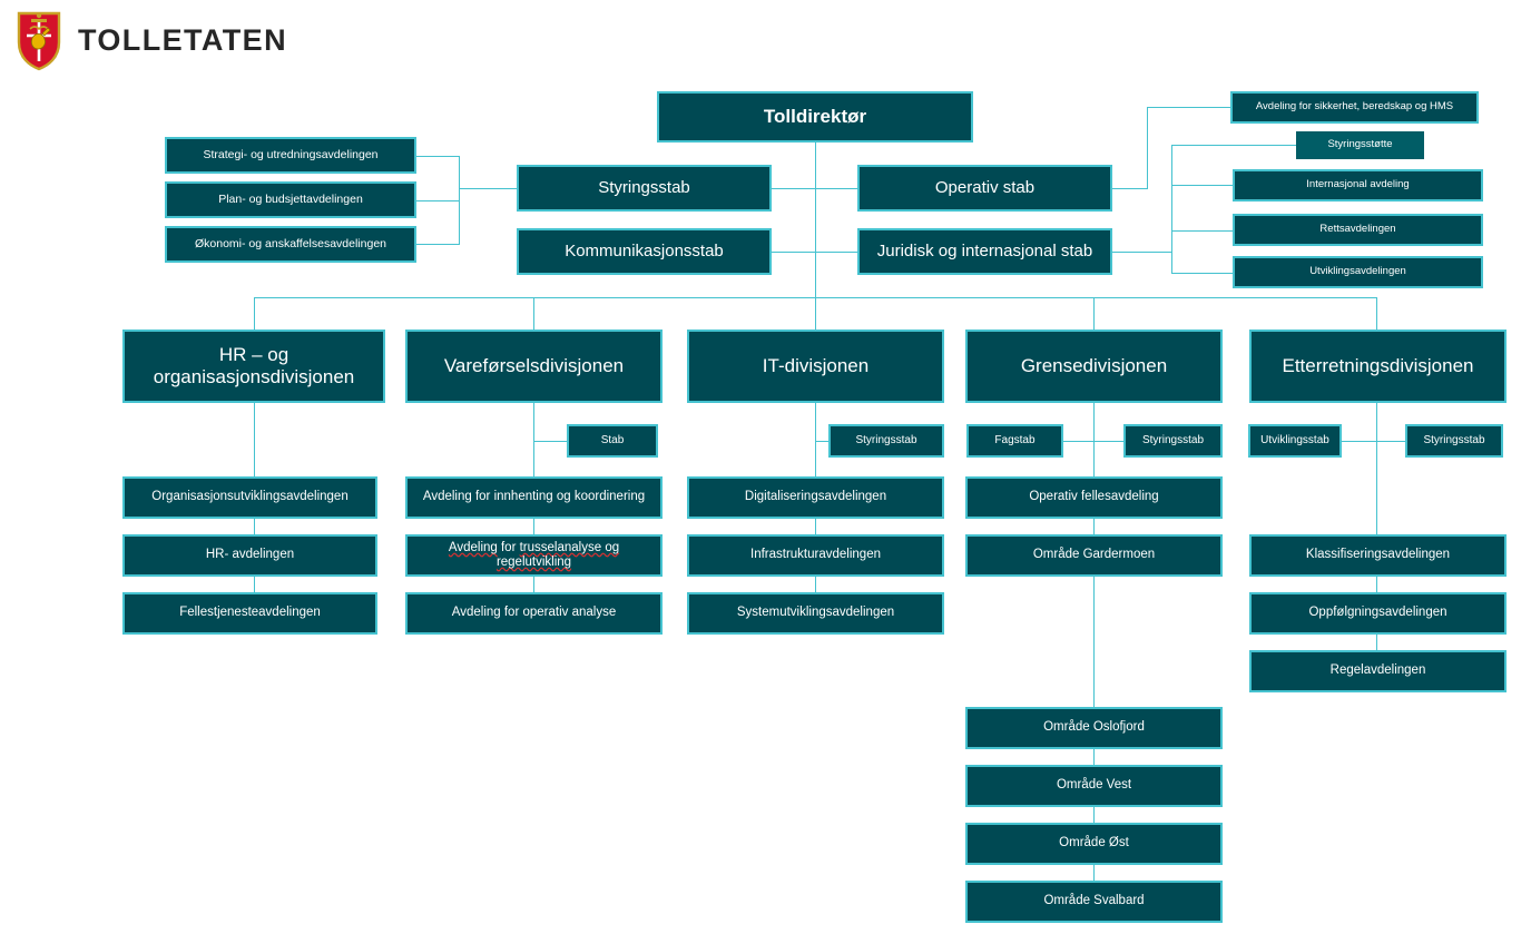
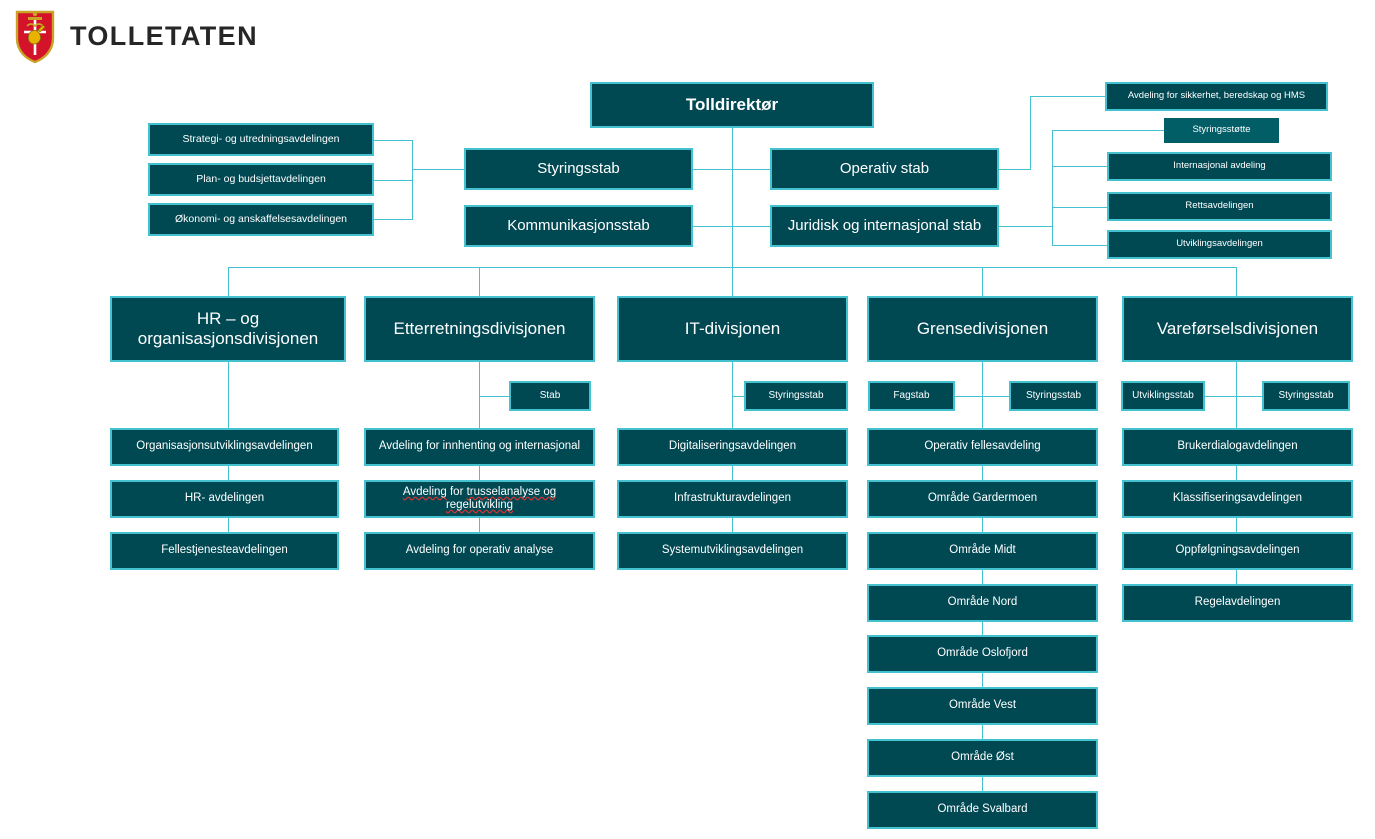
  TOLLETATEN
  Tolldirektør
  Strategi- og utredningsavdelingen
  Plan- og budsjettavdelingen
  Økonomi- og anskaffelsesavdelingen
  Styringsstab
  Operativ stab
  Kommunikasjonsstab
  Juridisk og internasjonal stab
  Avdeling for sikkerhet, beredskap og HMS
  Styringsstøtte
  Internasjonal avdeling
  Rettsavdelingen
  Utviklingsavdelingen
  HR – og organisasjonsdivisjonen
- Vareførselsdivisjonen
+ Etterretningsdivisjonen
  IT-divisjonen
  Grensedivisjonen
- Etterretningsdivisjonen
+ Vareførselsdivisjonen
  Stab
  Styringsstab
  Fagstab
  Styringsstab
  Utviklingsstab
  Styringsstab
  Organisasjonsutviklingsavdelingen
  HR- avdelingen
  Fellestjenesteavdelingen
- Avdeling for innhenting og koordinering
+ Avdeling for innhenting og internasjonal
  Avdeling for trusselanalyse og regelutvikling
  Avdeling for operativ analyse
  Digitaliseringsavdelingen
  Infrastrukturavdelingen
  Systemutviklingsavdelingen
  Operativ fellesavdeling
  Område Gardermoen
+ Område Midt
+ Område Nord
  Område Oslofjord
  Område Vest
  Område Øst
  Område Svalbard
+ Brukerdialogavdelingen
  Klassifiseringsavdelingen
  Oppfølgningsavdelingen
  Regelavdelingen
